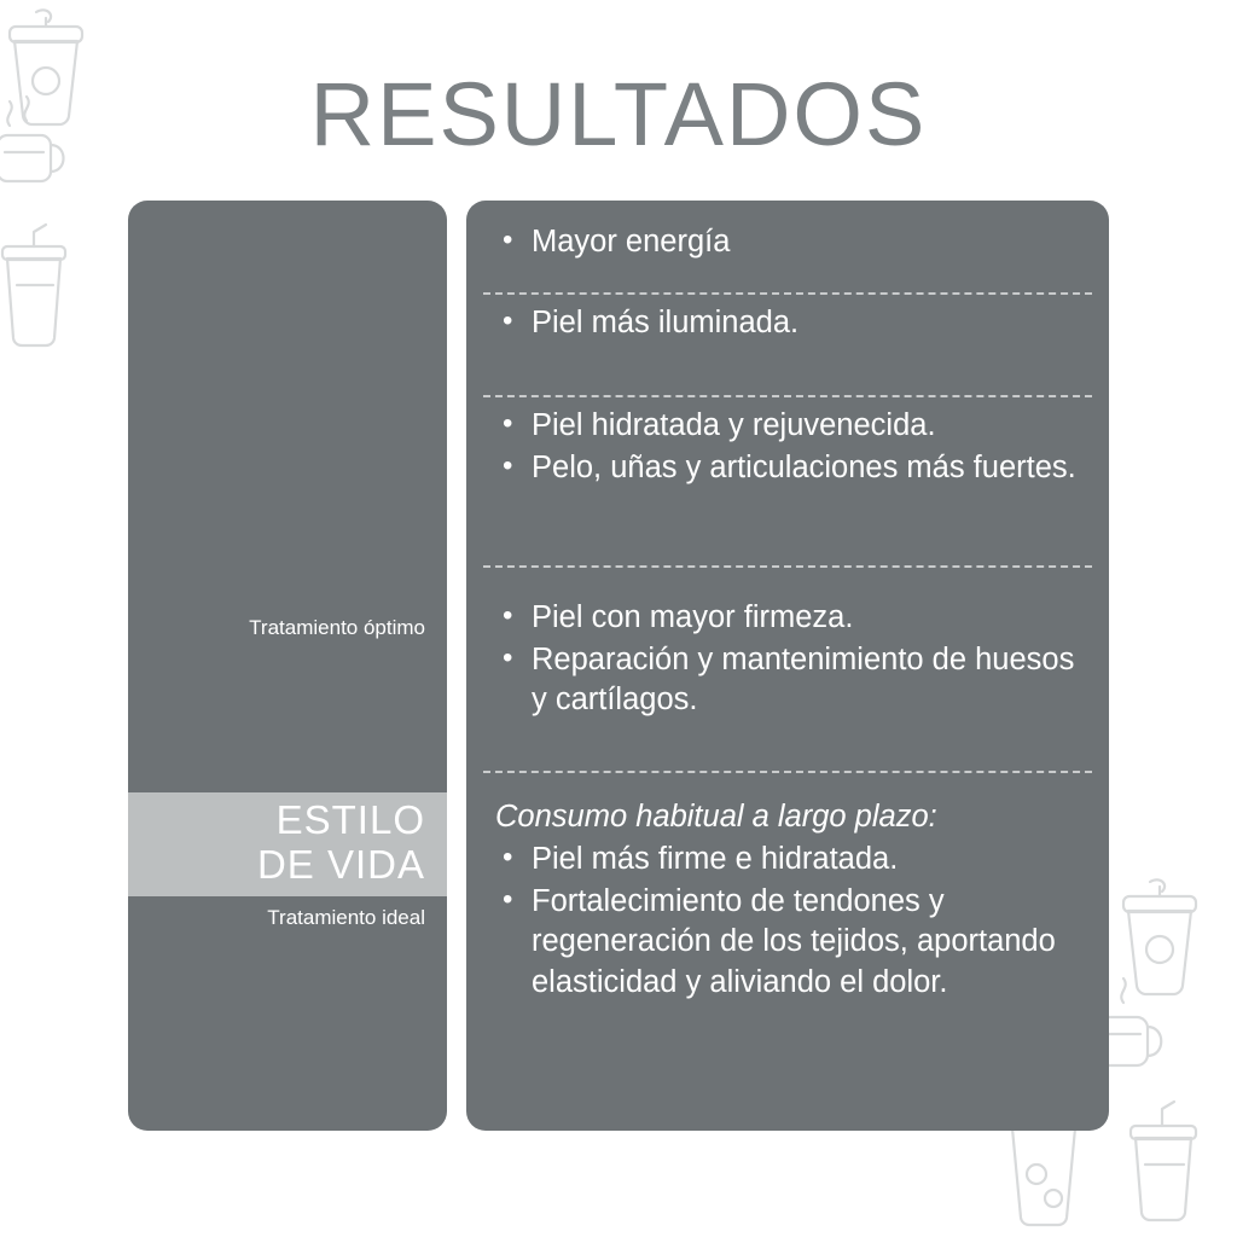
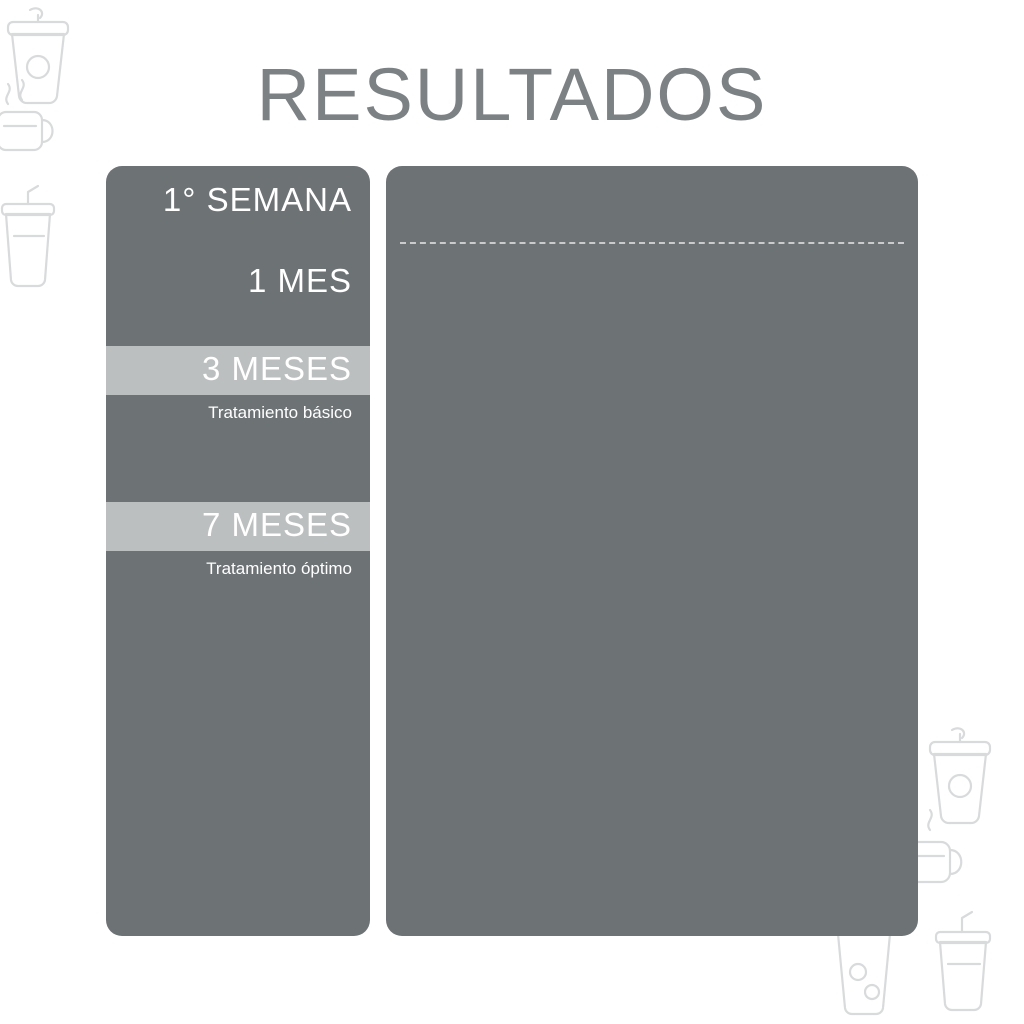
  RESULTADOS
+ 1° SEMANA
+ 1 MES
+ 3 MESES
+ Tratamiento básico
+ 7 MESES
  Tratamiento óptimo
- ESTILO
- DE VIDA
- Tratamiento ideal
- Mayor energía
- Piel más iluminada.
- Piel hidratada y rejuvenecida.
- Pelo, uñas y articulaciones más fuertes.
- Piel con mayor firmeza.
- Reparación y mantenimiento de huesos y cartílagos.
- Consumo habitual a largo plazo:
- Piel más firme e hidratada.
- Fortalecimiento de tendones y regeneración de los tejidos, aportando elasticidad y aliviando el dolor.
